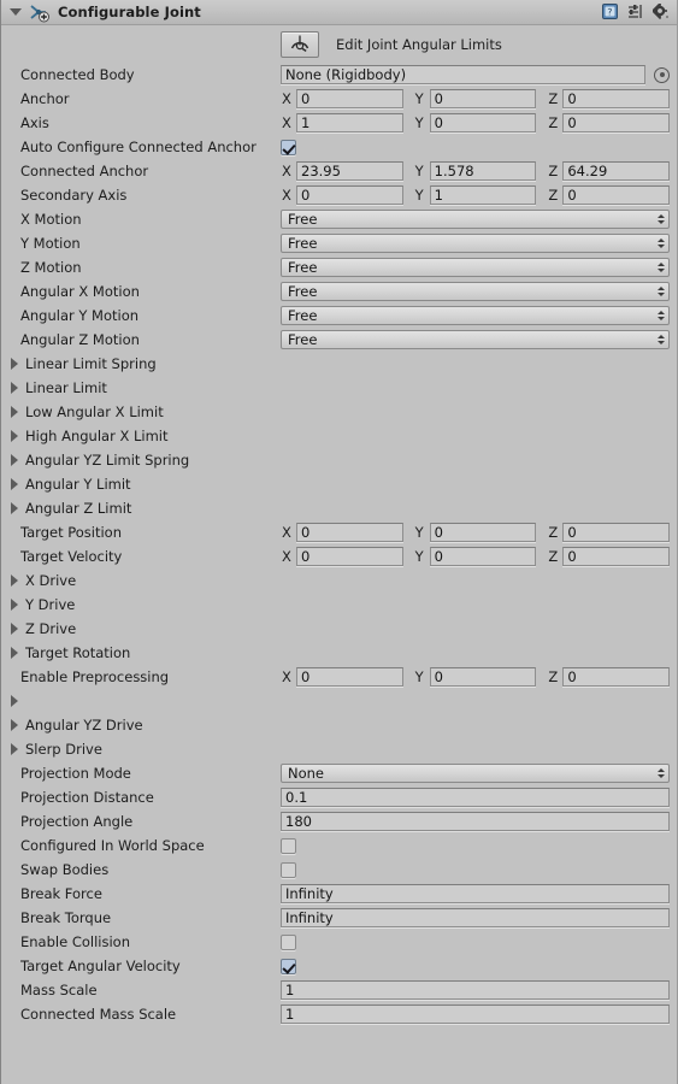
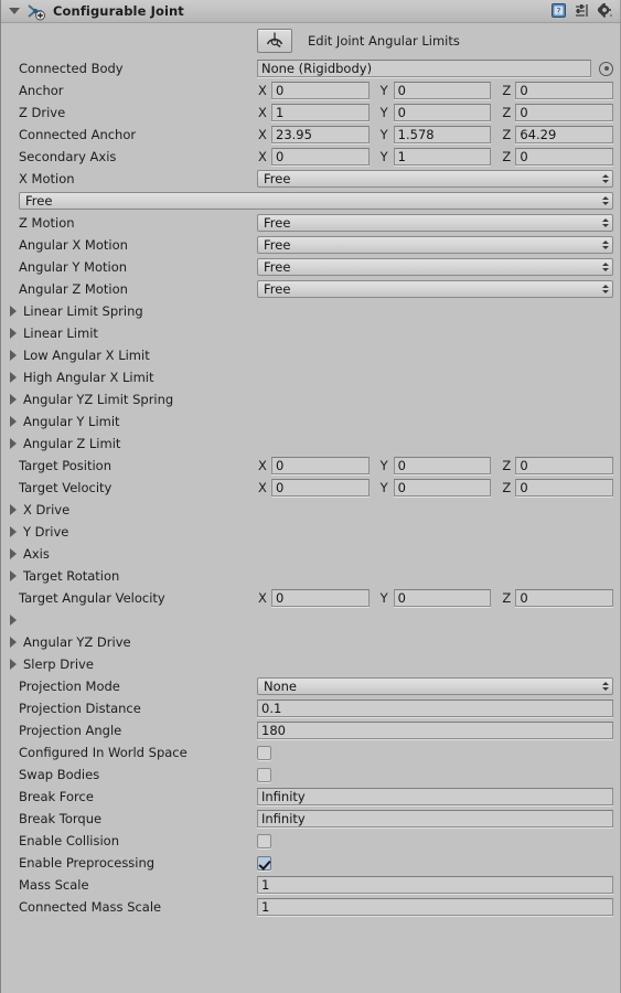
  Configurable Joint
  ?
  Edit Joint Angular Limits
  Connected Body
  None (Rigidbody)
  Anchor
  X
  0
  Y
  0
  Z
  0
- Axis
+ Z Drive
  X
  1
  Y
  0
  Z
  0
- Auto Configure Connected Anchor
  Connected Anchor
  X
  23.95
  Y
  1.578
  Z
  64.29
  Secondary Axis
  X
  0
  Y
  1
  Z
  0
  X Motion
  Free
- Y Motion
  Free
  Z Motion
  Free
  Angular X Motion
  Free
  Angular Y Motion
  Free
  Angular Z Motion
  Free
  Linear Limit Spring
  Linear Limit
  Low Angular X Limit
  High Angular X Limit
  Angular YZ Limit Spring
  Angular Y Limit
  Angular Z Limit
  Target Position
  X
  0
  Y
  0
  Z
  0
  Target Velocity
  X
  0
  Y
  0
  Z
  0
  X Drive
  Y Drive
- Z Drive
+ Axis
  Target Rotation
- Enable Preprocessing
+ Target Angular Velocity
  X
  0
  Y
  0
  Z
  0
  Angular YZ Drive
  Slerp Drive
  Projection Mode
  None
  Projection Distance
  0.1
  Projection Angle
  180
  Configured In World Space
  Swap Bodies
  Break Force
  Infinity
  Break Torque
  Infinity
  Enable Collision
- Target Angular Velocity
+ Enable Preprocessing
  Mass Scale
  1
  Connected Mass Scale
  1
